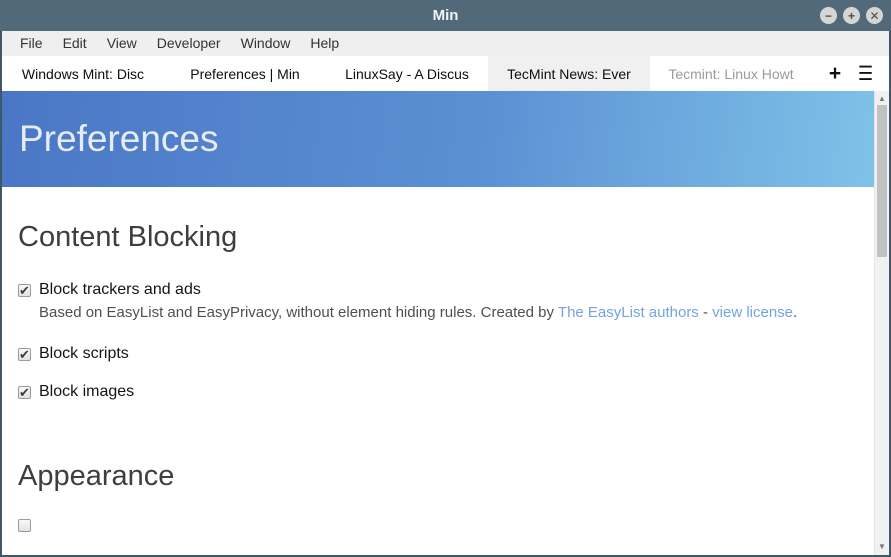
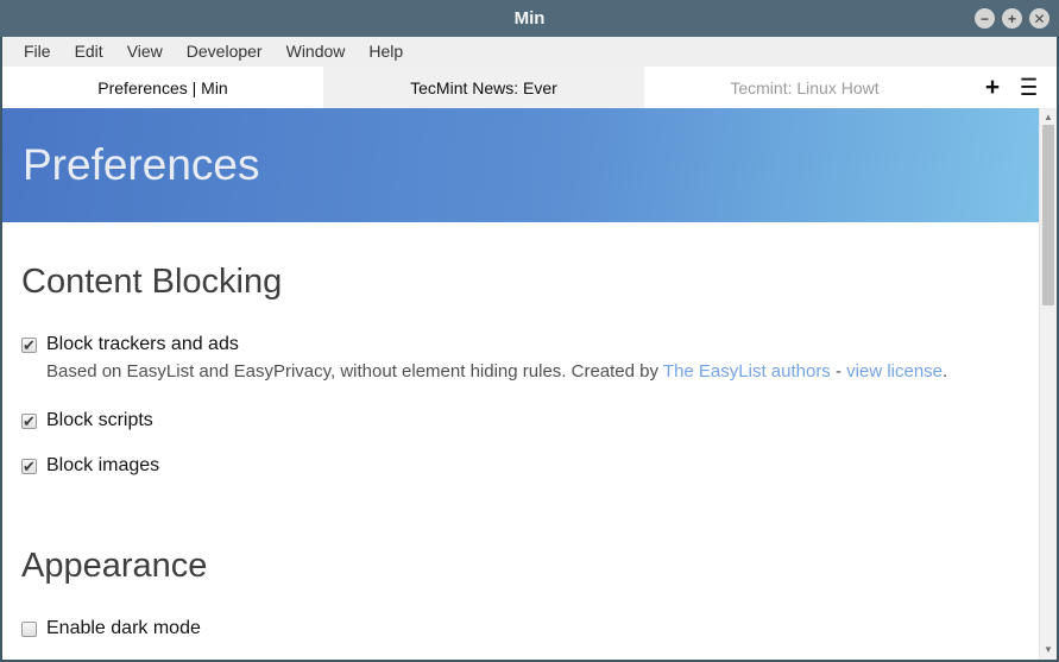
  Min
  −
  +
  ✕
  File
  Edit
  View
  Developer
  Window
  Help
- Windows Mint: Disc
  Preferences | Min
- LinuxSay - A Discus
  TecMint News: Ever
  Tecmint: Linux Howt
  +
  ☰
  Preferences
  Content Blocking
  ✔
  Block trackers and ads
  Based on EasyList and EasyPrivacy, without element hiding rules. Created by The EasyList authors - view license.
  ✔
  Block scripts
  ✔
  Block images
  Appearance
+ Enable dark mode
  ▲
  ▼
